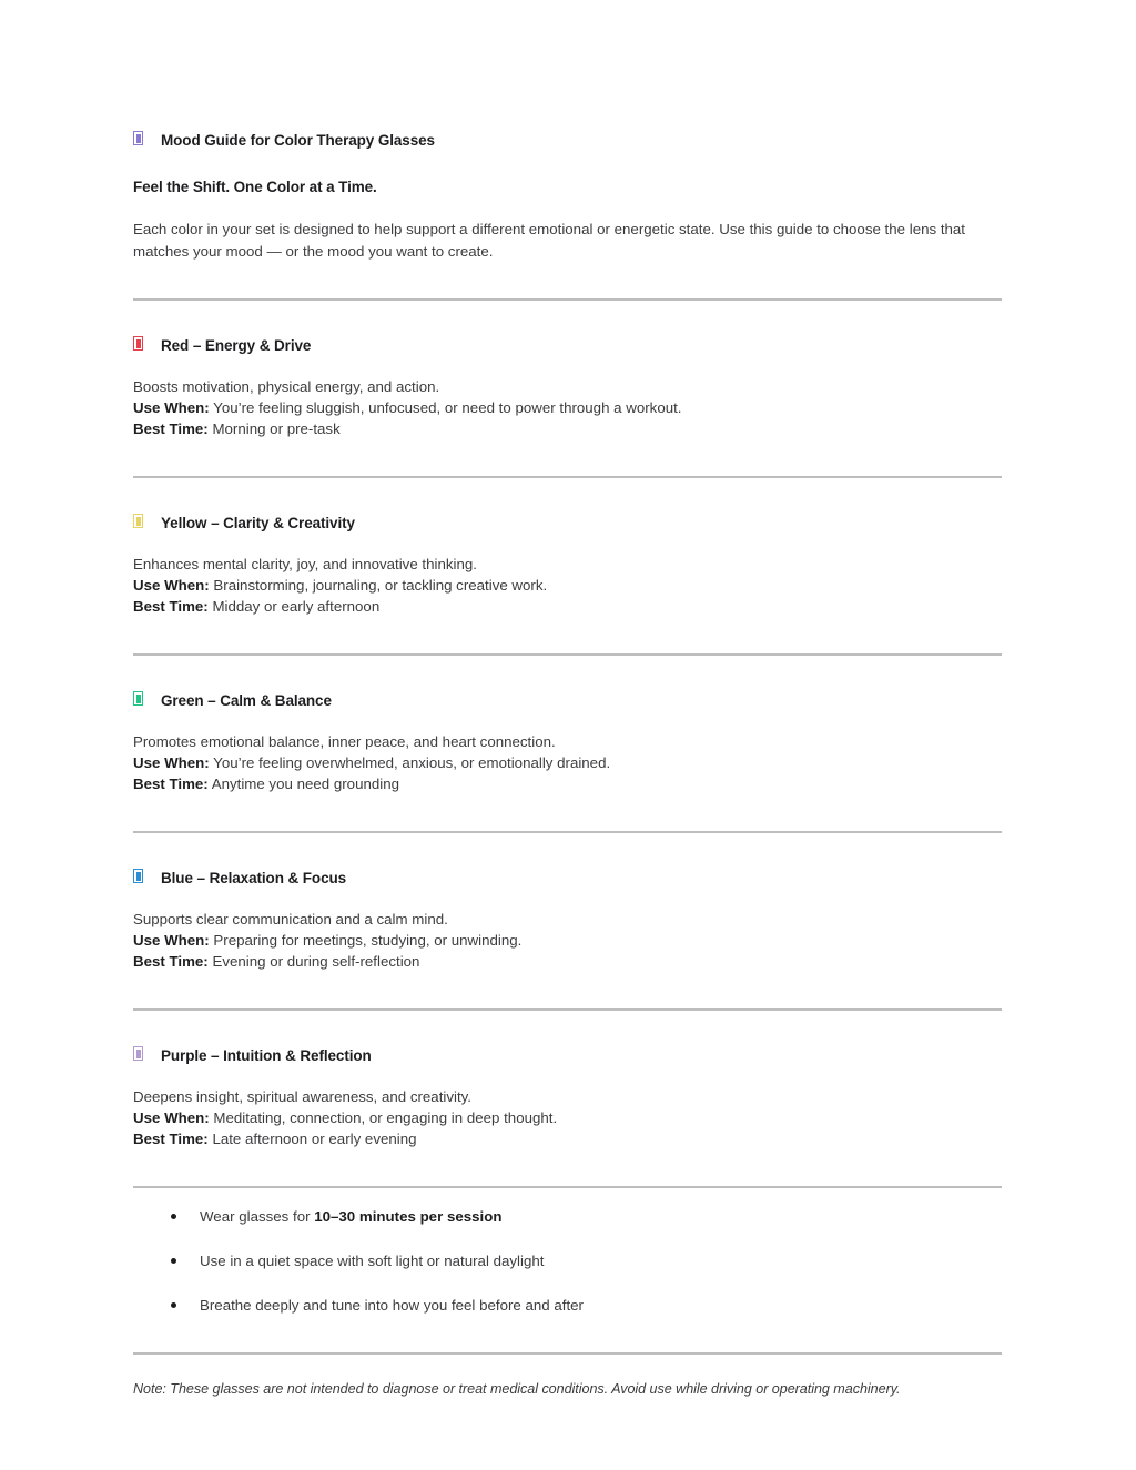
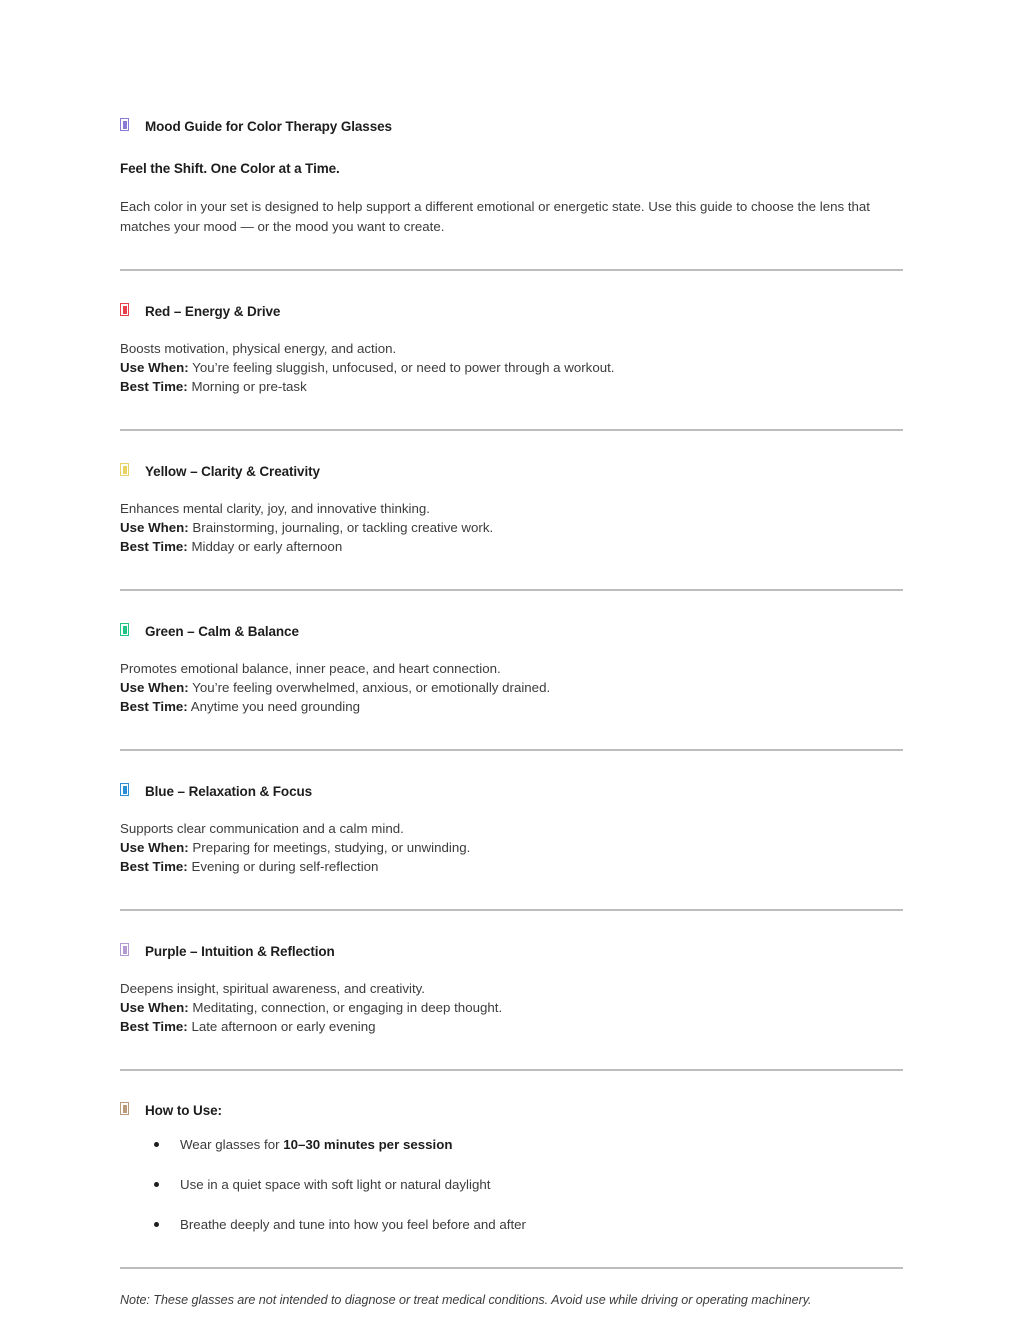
  Mood Guide for Color Therapy Glasses
  Feel the Shift. One Color at a Time.
  Each color in your set is designed to help support a different emotional or energetic state. Use this guide to choose the lens that matches your mood — or the mood you want to create.
  Red – Energy & Drive
  Boosts motivation, physical energy, and action.
  Use When: You’re feeling sluggish, unfocused, or need to power through a workout.
  Best Time: Morning or pre-task
  Yellow – Clarity & Creativity
  Enhances mental clarity, joy, and innovative thinking.
  Use When: Brainstorming, journaling, or tackling creative work.
  Best Time: Midday or early afternoon
  Green – Calm & Balance
  Promotes emotional balance, inner peace, and heart connection.
  Use When: You’re feeling overwhelmed, anxious, or emotionally drained.
  Best Time: Anytime you need grounding
  Blue – Relaxation & Focus
  Supports clear communication and a calm mind.
  Use When: Preparing for meetings, studying, or unwinding.
  Best Time: Evening or during self-reflection
  Purple – Intuition & Reflection
  Deepens insight, spiritual awareness, and creativity.
  Use When: Meditating, connection, or engaging in deep thought.
  Best Time: Late afternoon or early evening
+ How to Use:
  Wear glasses for 10–30 minutes per session
  Use in a quiet space with soft light or natural daylight
  Breathe deeply and tune into how you feel before and after
  Note: These glasses are not intended to diagnose or treat medical conditions. Avoid use while driving or operating machinery.
